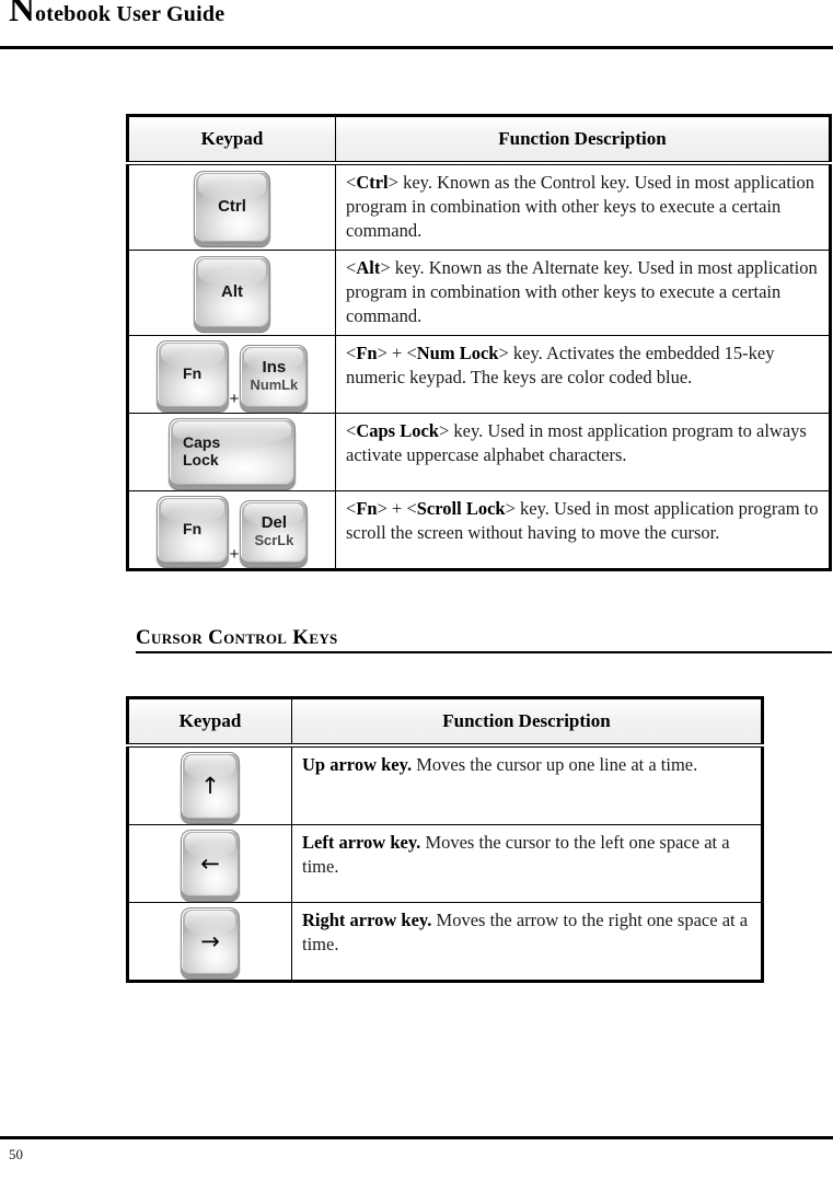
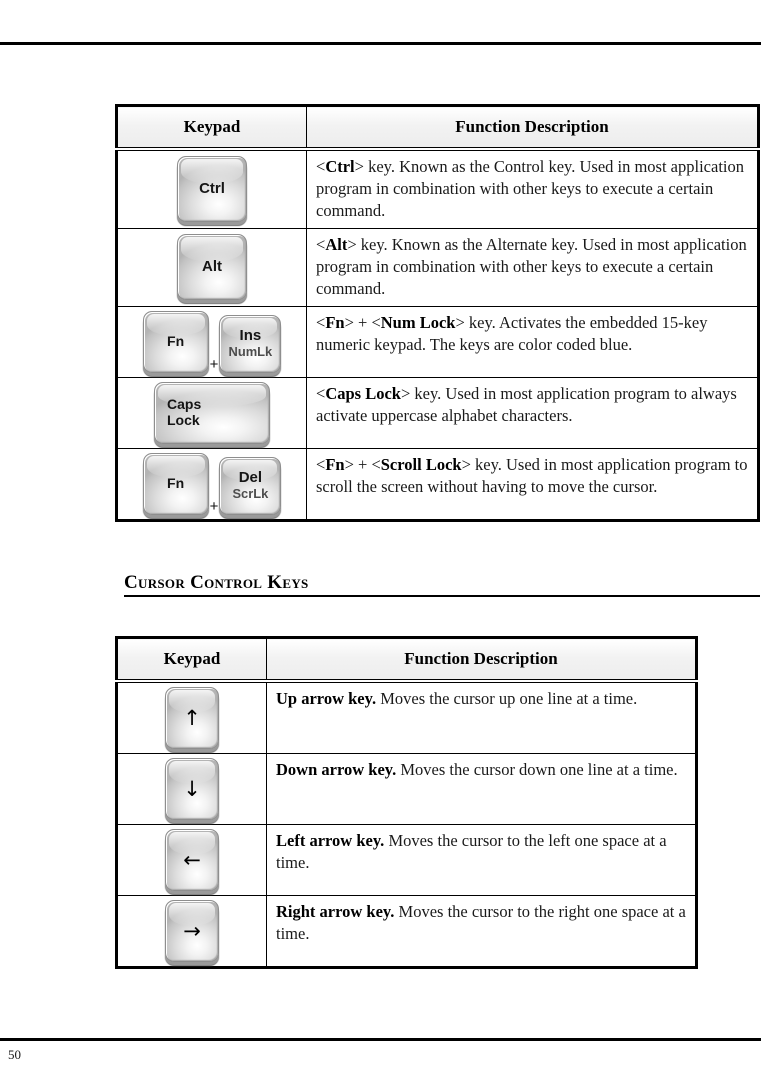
- Notebook User Guide
  Keypad	Function Description
  Ctrl	<Ctrl> key. Known as the Control key. Used in most application program in combination with other keys to execute a certain command.
  Alt	<Alt> key. Known as the Alternate key. Used in most application program in combination with other keys to execute a certain command.
  Fn + Ins NumLk	<Fn> + <Num Lock> key. Activates the embedded 15-key numeric keypad. The keys are color coded blue.
  Caps Lock	<Caps Lock> key. Used in most application program to always activate uppercase alphabet characters.
  Fn + Del ScrLk	<Fn> + <Scroll Lock> key. Used in most application program to scroll the screen without having to move the cursor.
  Cursor Control Keys
  Keypad	Function Description
  ↑	Up arrow key. Moves the cursor up one line at a time.
+ ↓	Down arrow key. Moves the cursor down one line at a time.
  ←	Left arrow key. Moves the cursor to the left one space at a time.
- →	Right arrow key. Moves the arrow to the right one space at a time.
+ →	Right arrow key. Moves the cursor to the right one space at a time.
  50
